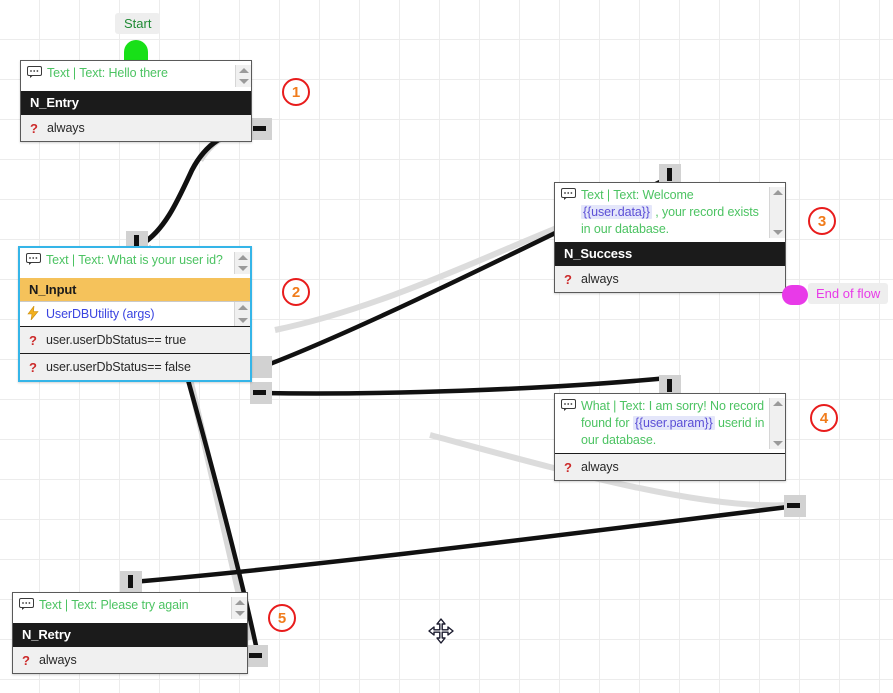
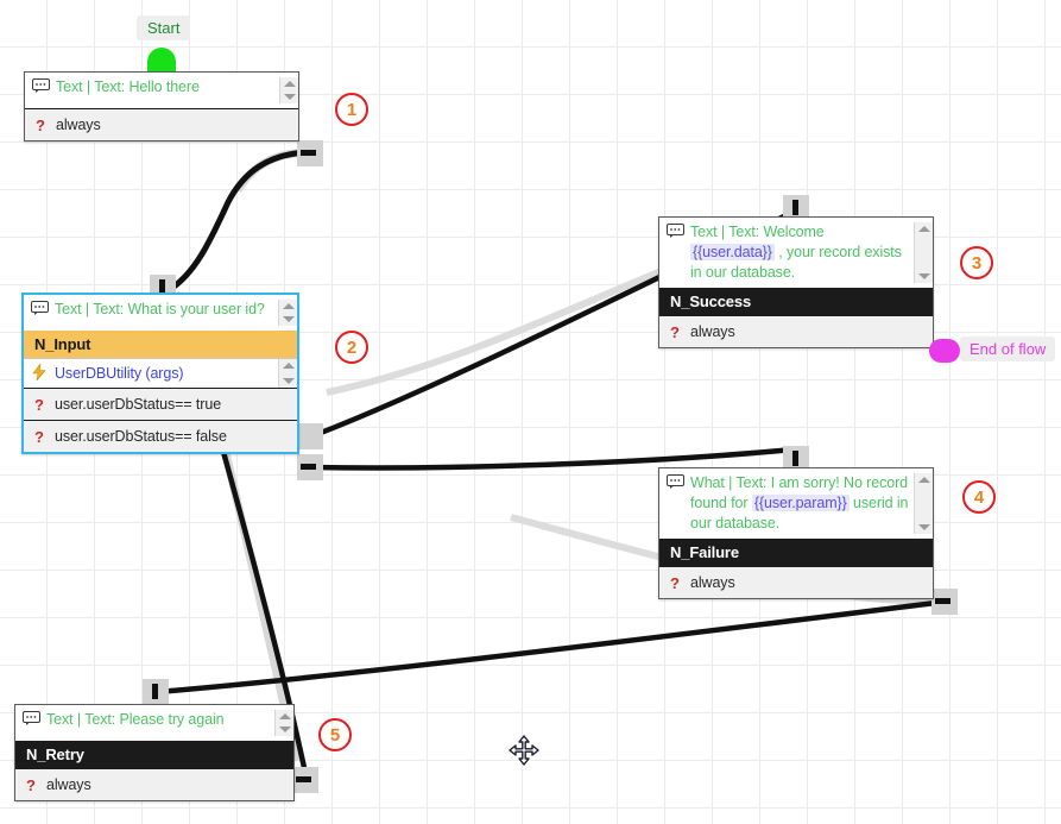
  Start
  Text | Text: Hello there
- N_Entry
  ?
  always
  1
  Text | Text: What is your user id?
  N_Input
  UserDBUtility (args)
  ?
  user.userDbStatus== true
  ?
  user.userDbStatus== false
  2
  Text | Text: Welcome {{user.data}} , your record exists in our database.
  N_Success
  ?
  always
  End of flow
  3
  What | Text: I am sorry! No record found for {{user.param}} userid in our database.
+ N_Failure
  ?
  always
  4
  Text | Text: Please try again
  N_Retry
  ?
  always
  5
